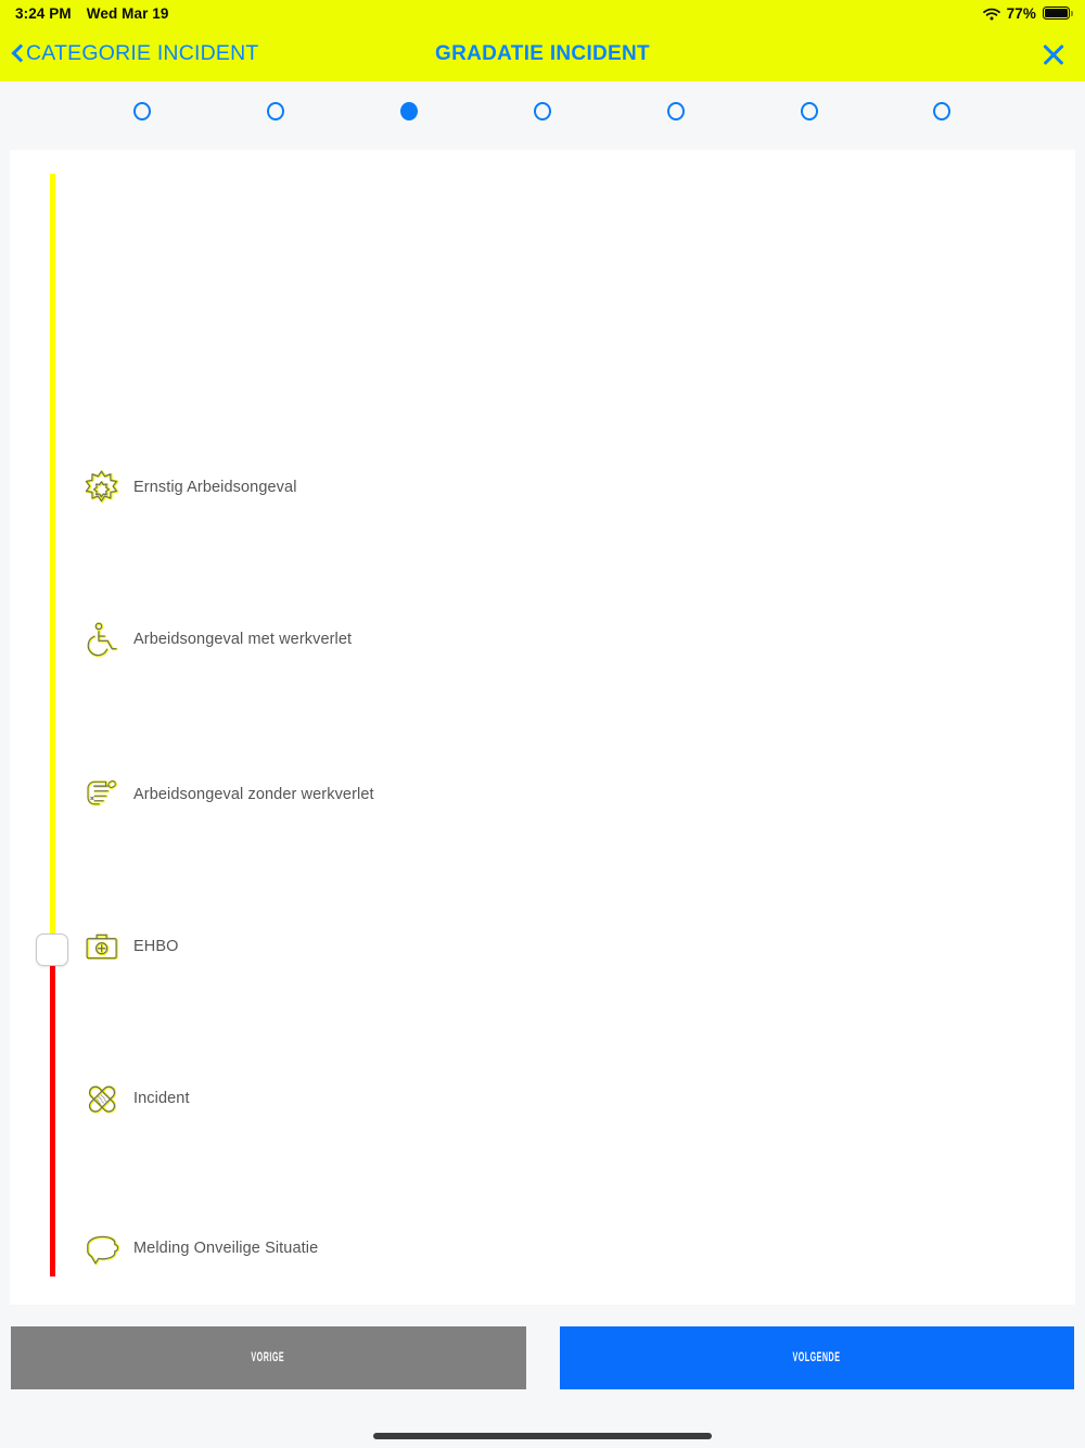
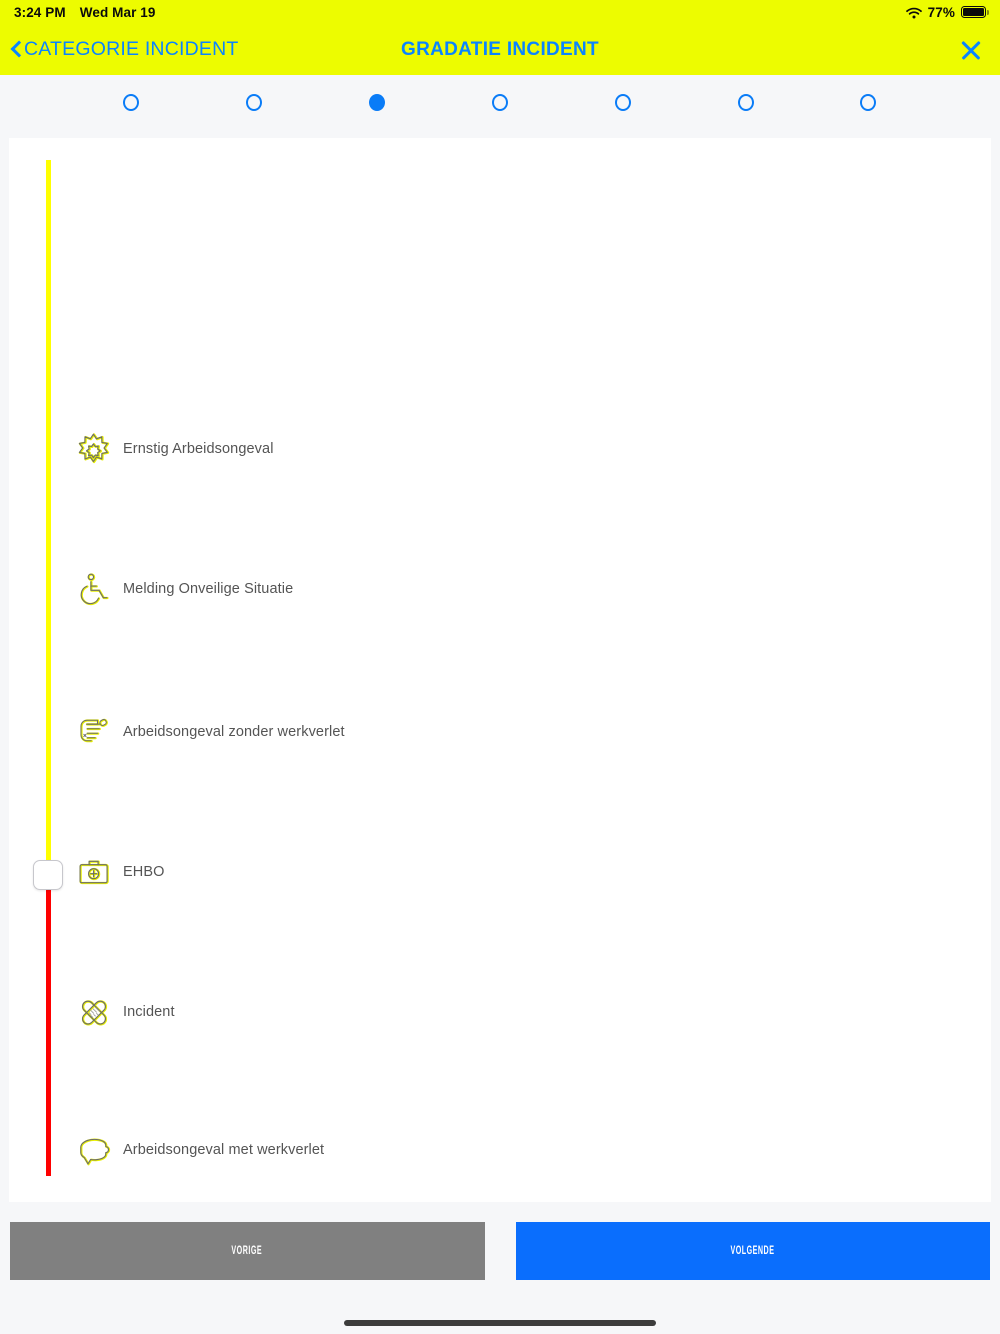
  3:24 PM
  Wed Mar 19
  77%
  GRADATIE INCIDENT
  CATEGORIE INCIDENT
  Ernstig Arbeidsongeval
- Arbeidsongeval met werkverlet
+ Melding Onveilige Situatie
  Arbeidsongeval zonder werkverlet
  EHBO
  Incident
- Melding Onveilige Situatie
+ Arbeidsongeval met werkverlet
  VORIGE
  VOLGENDE
